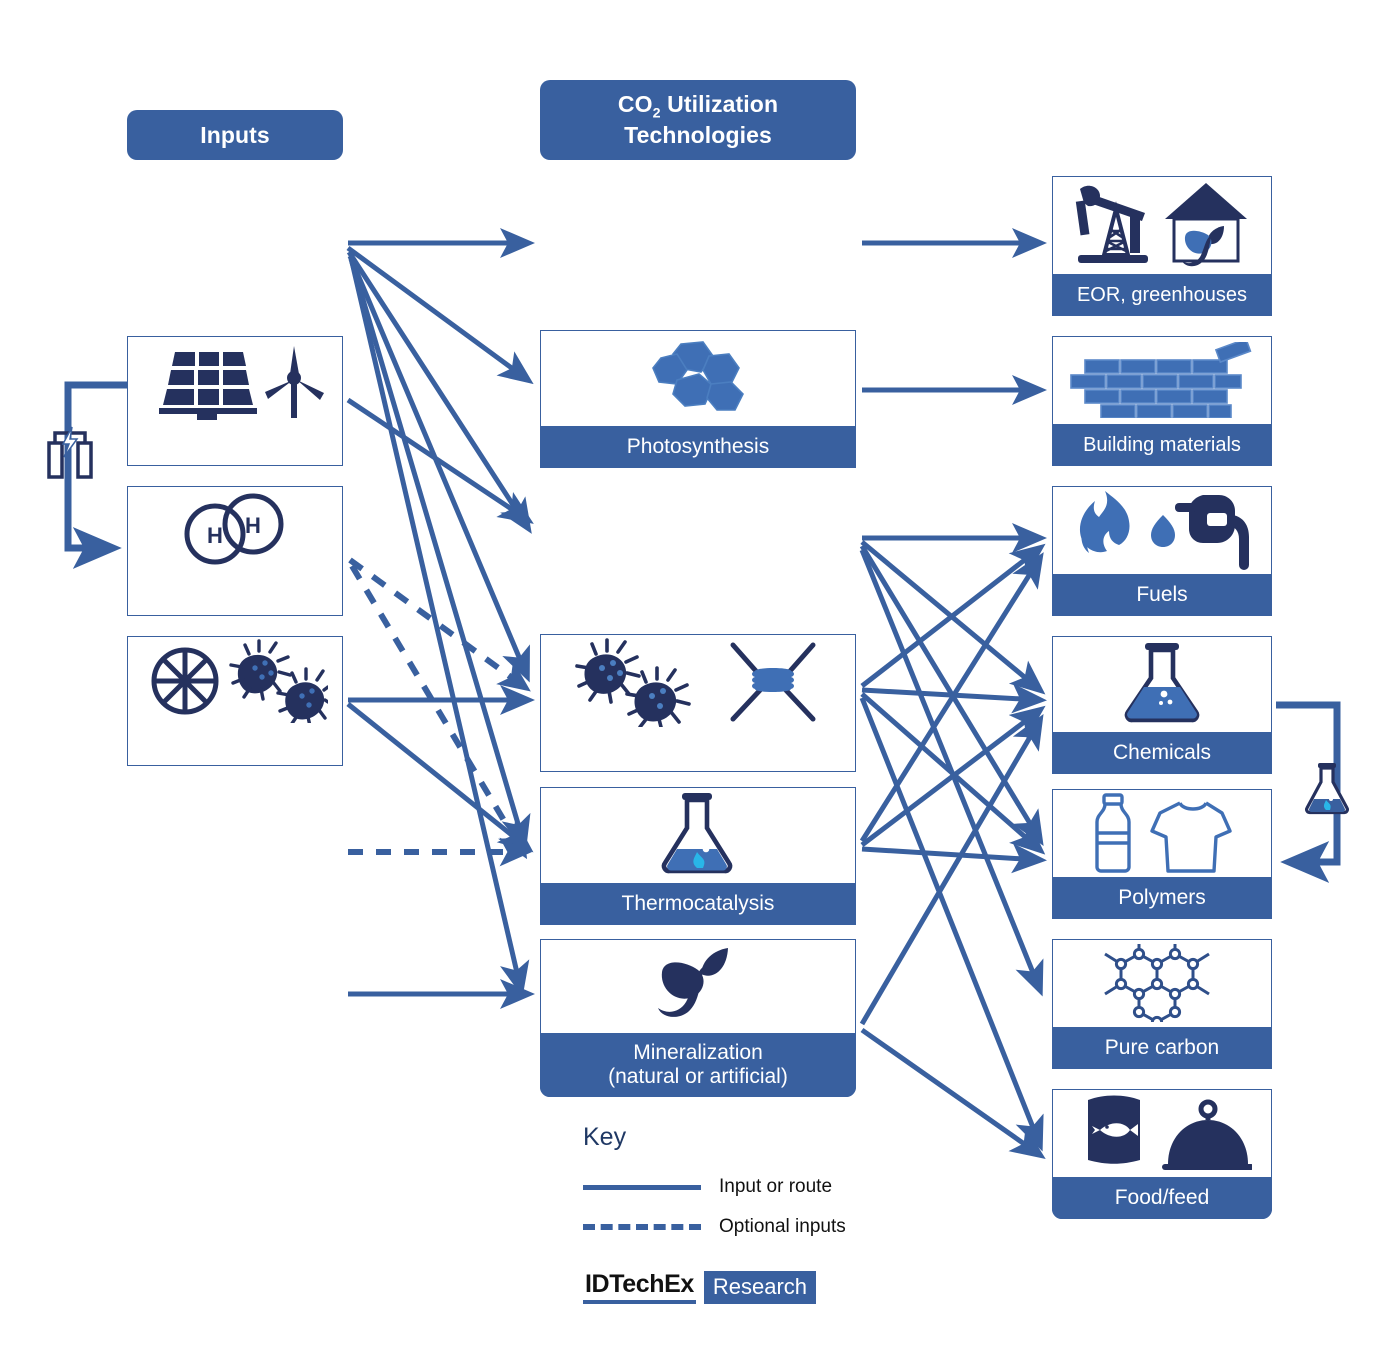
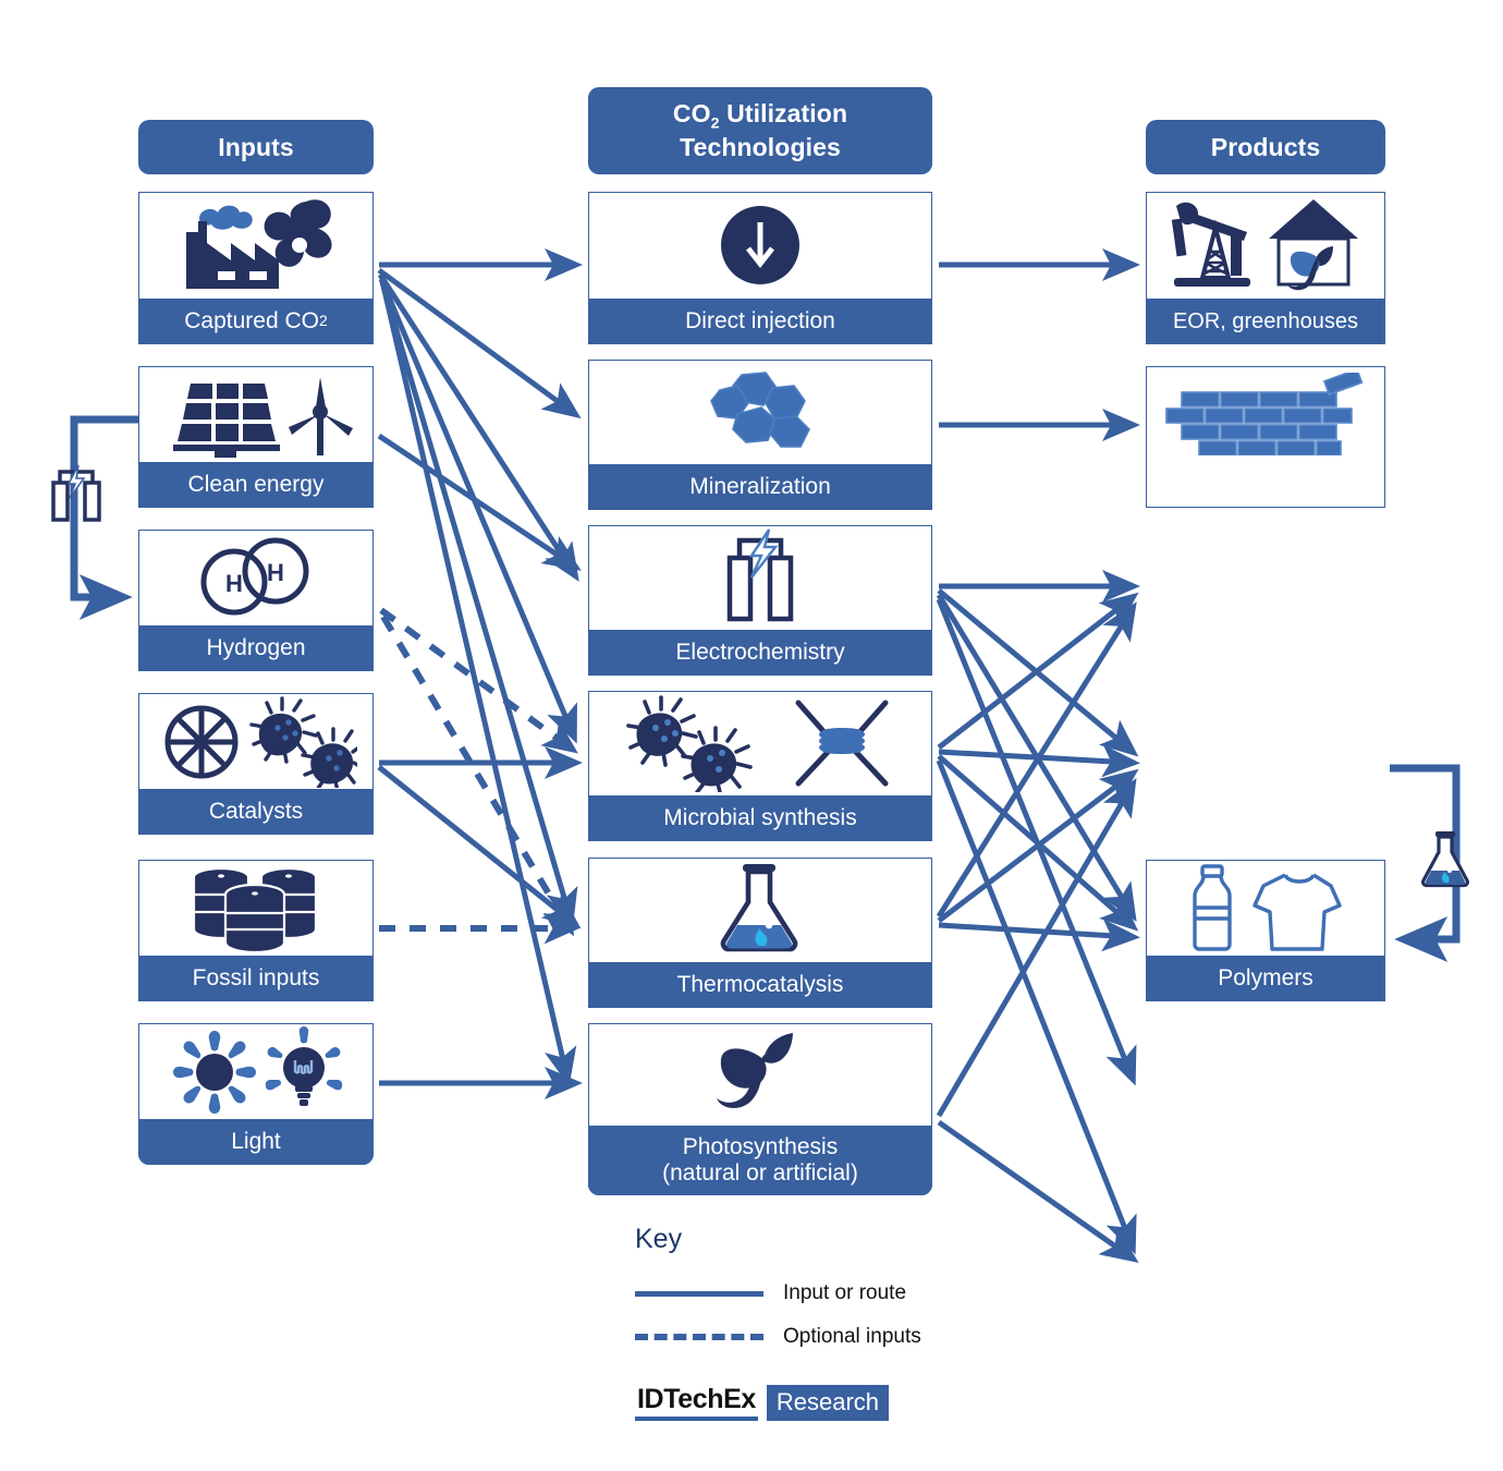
  Inputs
  CO2 Utilization
  Technologies
+ Products
+ Captured CO
+ 2
+ Clean energy
  H
  H
+ Hydrogen
+ Catalysts
+ Fossil inputs
+ Light
+ Direct injection
- Photosynthesis
+ Mineralization
+ Electrochemistry
+ Microbial synthesis
  Thermocatalysis
- Mineralization
+ Photosynthesis
  (natural or artificial)
  EOR, greenhouses
- Building materials
- Fuels
- Chemicals
  Polymers
- Pure carbon
- Food/feed
  Key
  Input or route
  Optional inputs
  IDTechEx
  Research
